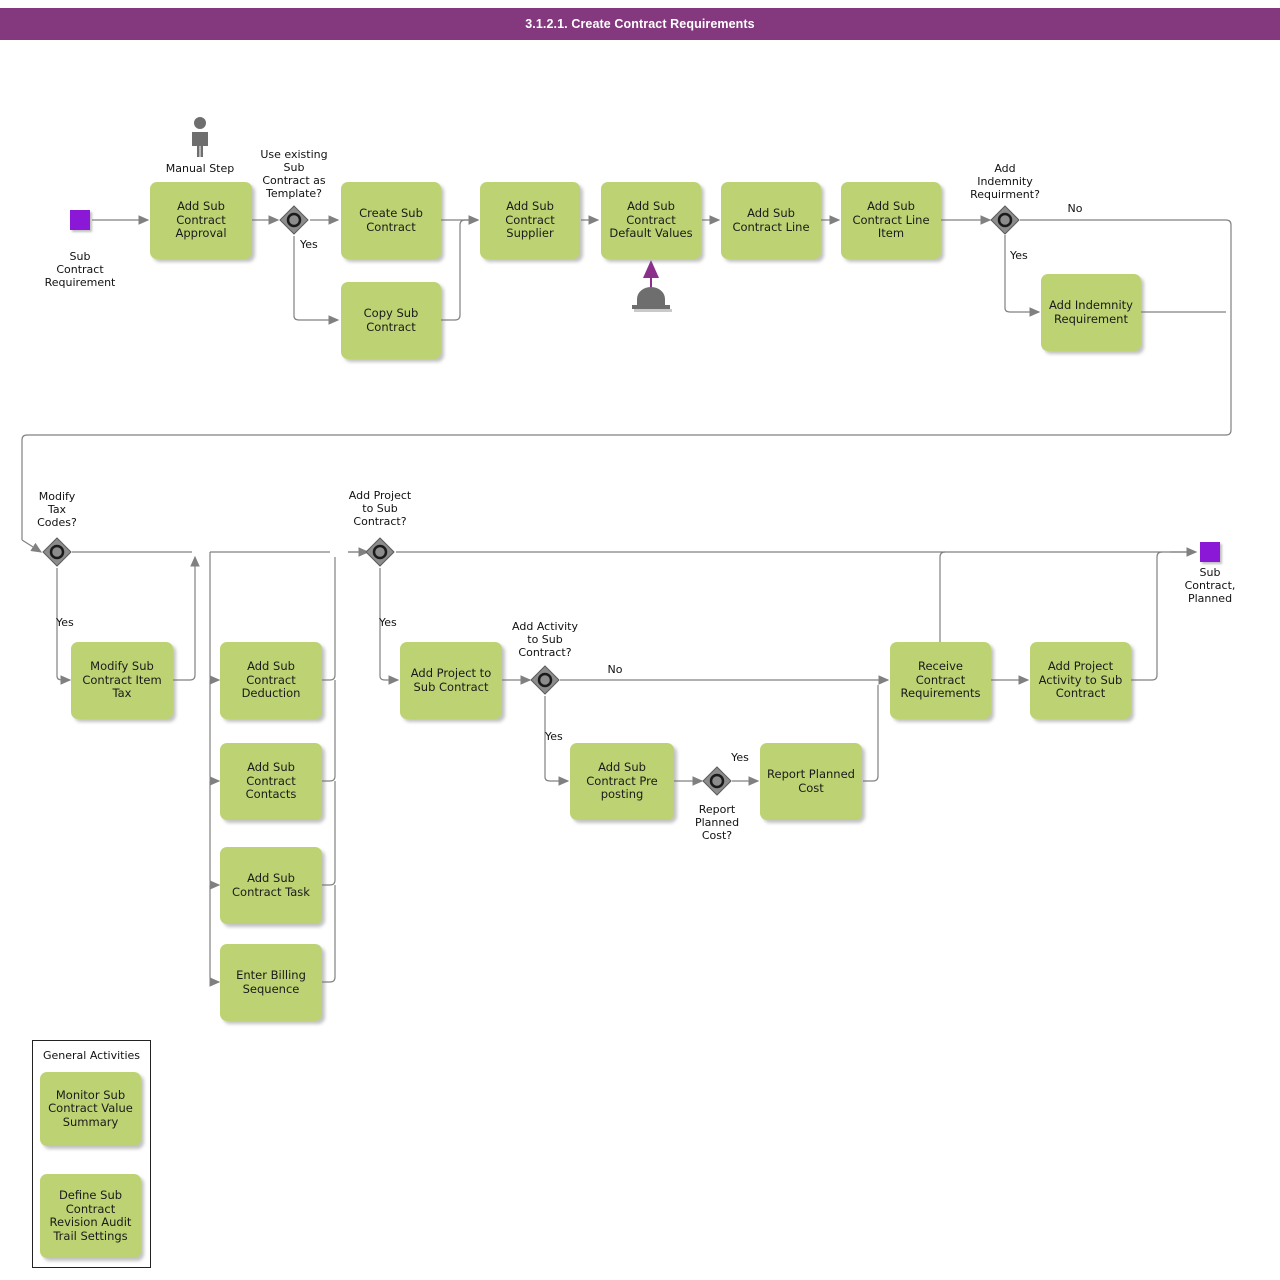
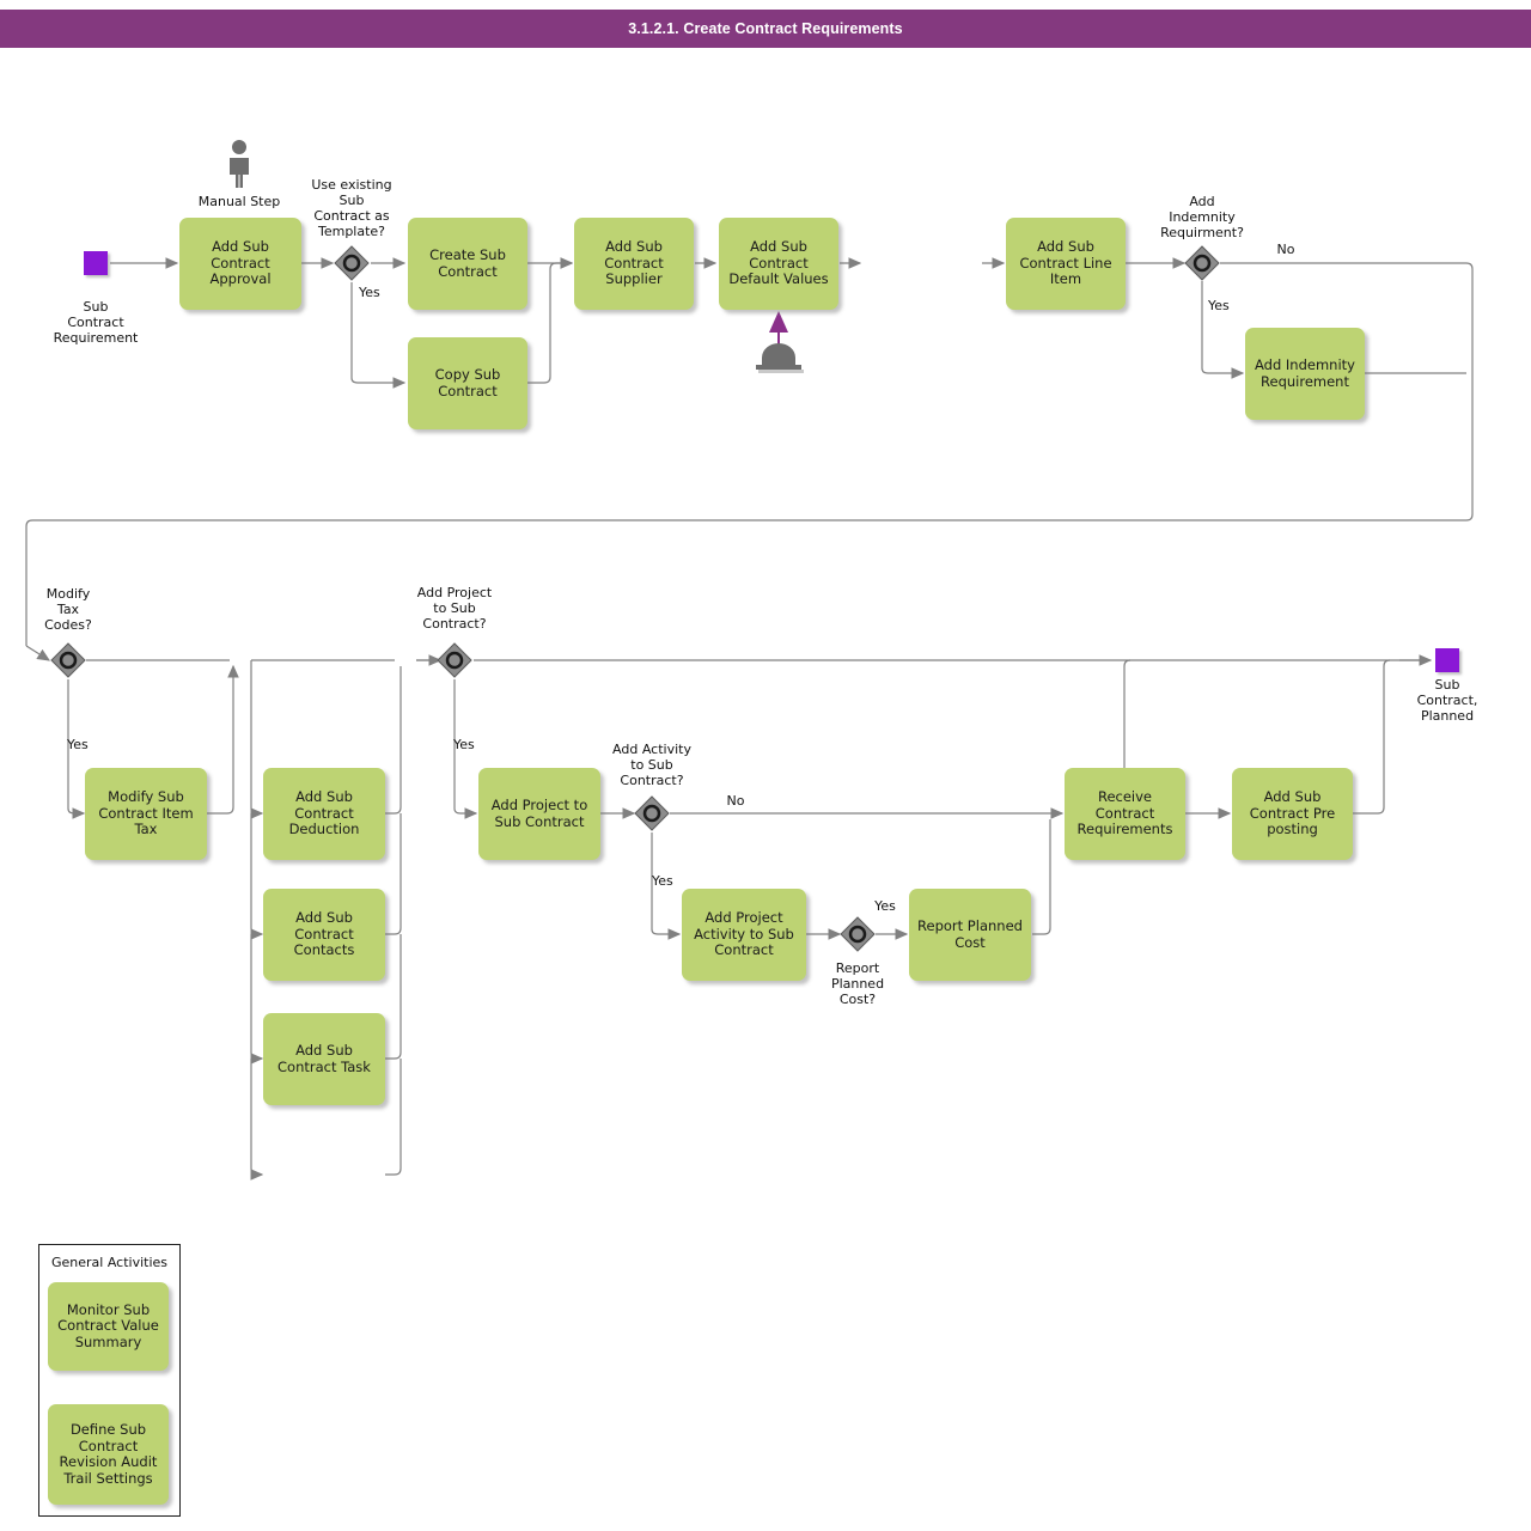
  3.1.2.1. Create Contract Requirements
  Sub
  Contract
  Requirement
  Manual Step
  Add Sub Contract Approval
  Use existing
  Sub
  Contract as
  Template?
  Yes
  Create Sub Contract
  Copy Sub Contract
  Add Sub Contract Supplier
  Add Sub Contract Default Values
- Add Sub Contract Line
  Add Sub Contract Line Item
  Add
  Indemnity
  Requirment?
  No
  Yes
  Add Indemnity Requirement
  Modify
  Tax
  Codes?
  Yes
  Modify Sub Contract Item Tax
  Add Sub Contract Deduction
  Add Sub Contract Contacts
  Add Sub Contract Task
- Enter Billing Sequence
  Add Project
  to Sub
  Contract?
  Yes
  Add Project to Sub Contract
  Add Activity
  to Sub
  Contract?
  No
  Yes
- Add Sub Contract Pre posting
+ Add Project Activity to Sub Contract
  Report
  Planned
  Cost?
  Yes
  Report Planned Cost
  Receive Contract Requirements
- Add Project Activity to Sub Contract
+ Add Sub Contract Pre posting
  Sub
  Contract,
  Planned
  General Activities
  Monitor Sub Contract Value Summary
  Define Sub Contract Revision Audit Trail Settings
